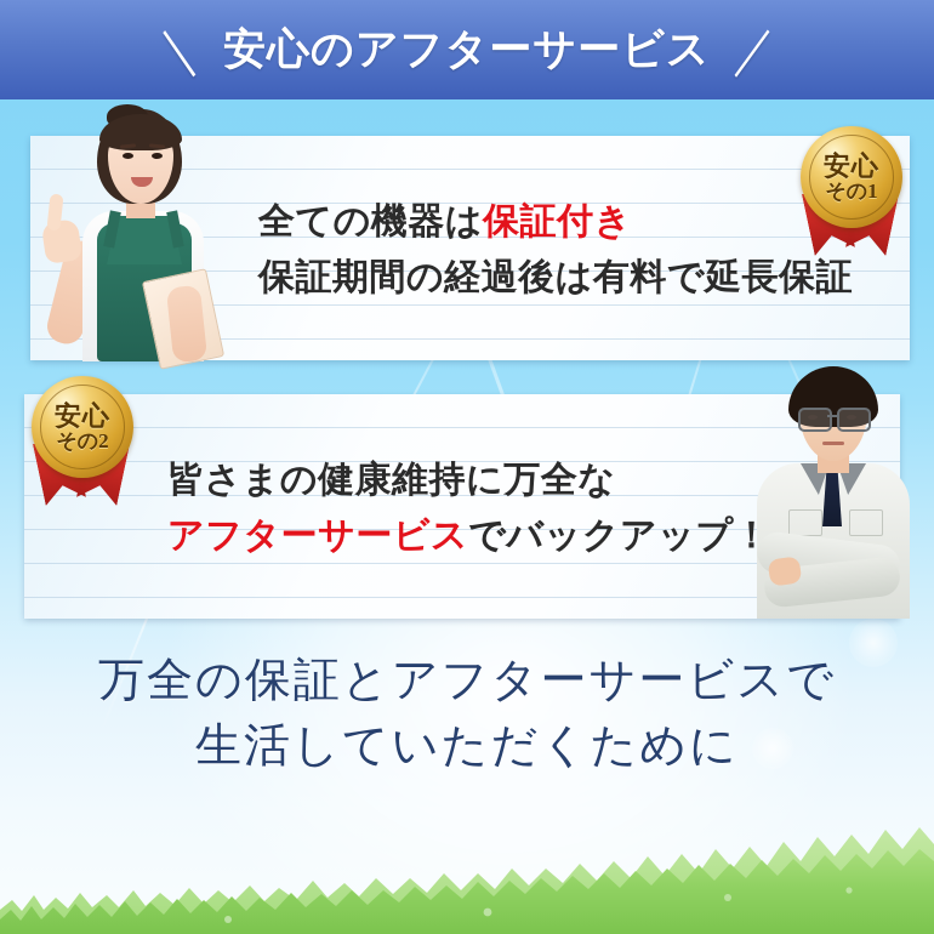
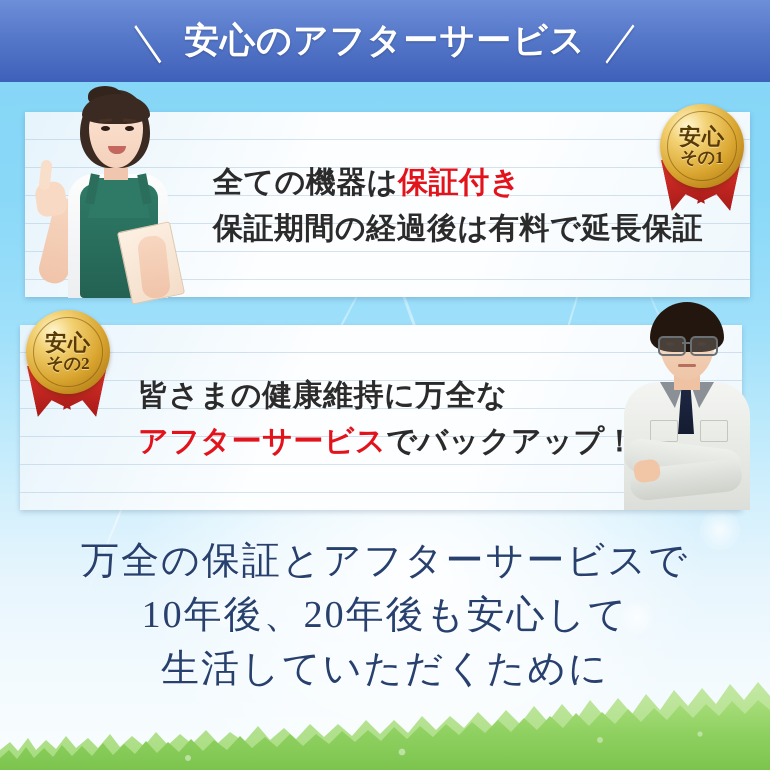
  ＼
  安心のアフターサービス
  ／
  全ての機器は保証付き
  保証期間の経過後は有料で延長保証
  安心
  その1
  皆さまの健康維持に万全な
  アフターサービスでバックアップ！
  安心
  その2
  万全の保証とアフターサービスで
+ 10年後、20年後も安心して
  生活していただくために
